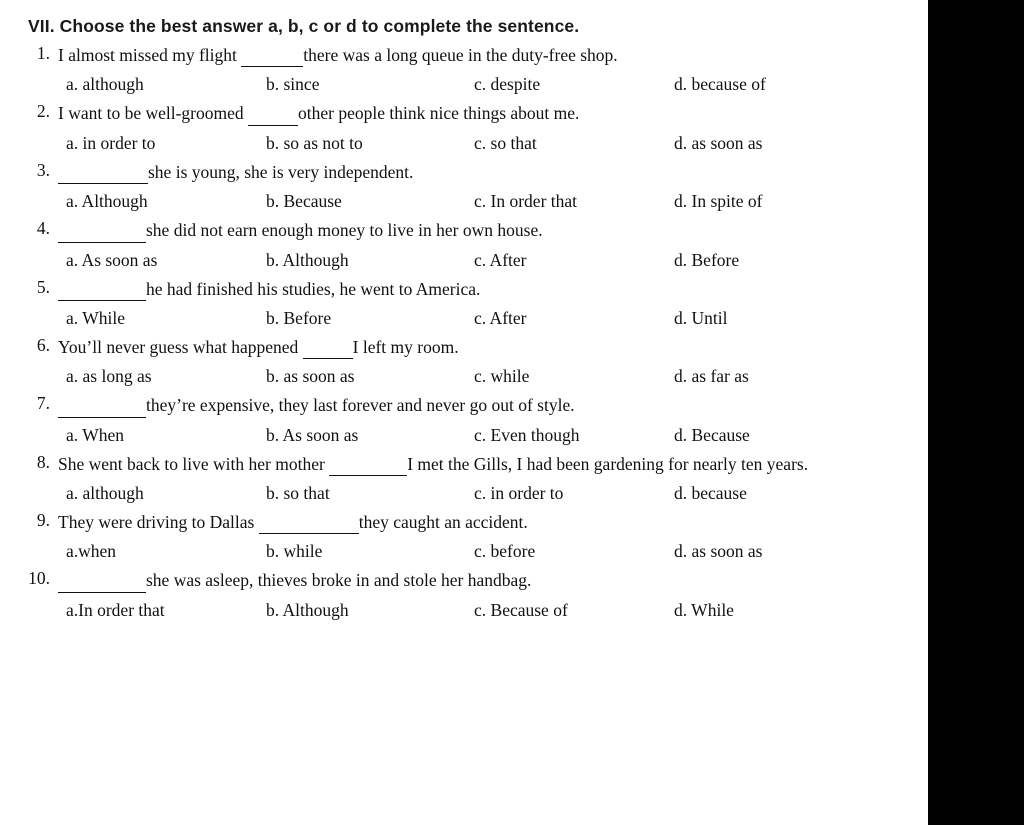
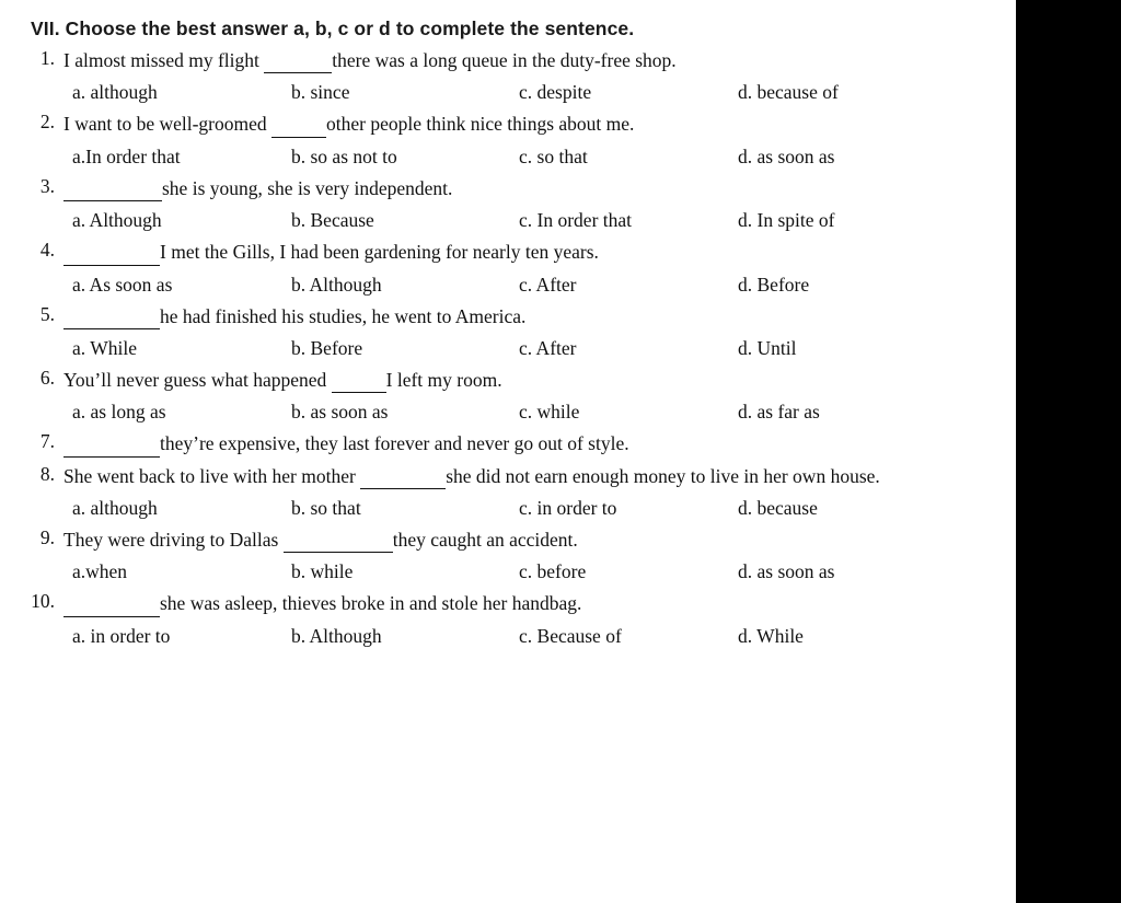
  VII. Choose the best answer a, b, c or d to complete the sentence.
  1.
  I almost missed my flight there was a long queue in the duty-free shop.
  a. although
  b. since
  c. despite
  d. because of
  2.
  I want to be well-groomed other people think nice things about me.
- a. in order to
+ a.In order that
  b. so as not to
  c. so that
  d. as soon as
  3.
  she is young, she is very independent.
  a. Although
  b. Because
  c. In order that
  d. In spite of
  4.
- she did not earn enough money to live in her own house.
+ I met the Gills, I had been gardening for nearly ten years.
  a. As soon as
  b. Although
  c. After
  d. Before
  5.
  he had finished his studies, he went to America.
  a. While
  b. Before
  c. After
  d. Until
  6.
  You’ll never guess what happened I left my room.
  a. as long as
  b. as soon as
  c. while
  d. as far as
  7.
  they’re expensive, they last forever and never go out of style.
- a. When
- b. As soon as
- c. Even though
- d. Because
  8.
- She went back to live with her mother I met the Gills, I had been gardening for nearly ten years.
+ She went back to live with her mother she did not earn enough money to live in her own house.
  a. although
  b. so that
  c. in order to
  d. because
  9.
  They were driving to Dallas they caught an accident.
  a.when
  b. while
  c. before
  d. as soon as
  10.
  she was asleep, thieves broke in and stole her handbag.
- a.In order that
+ a. in order to
  b. Although
  c. Because of
  d. While
